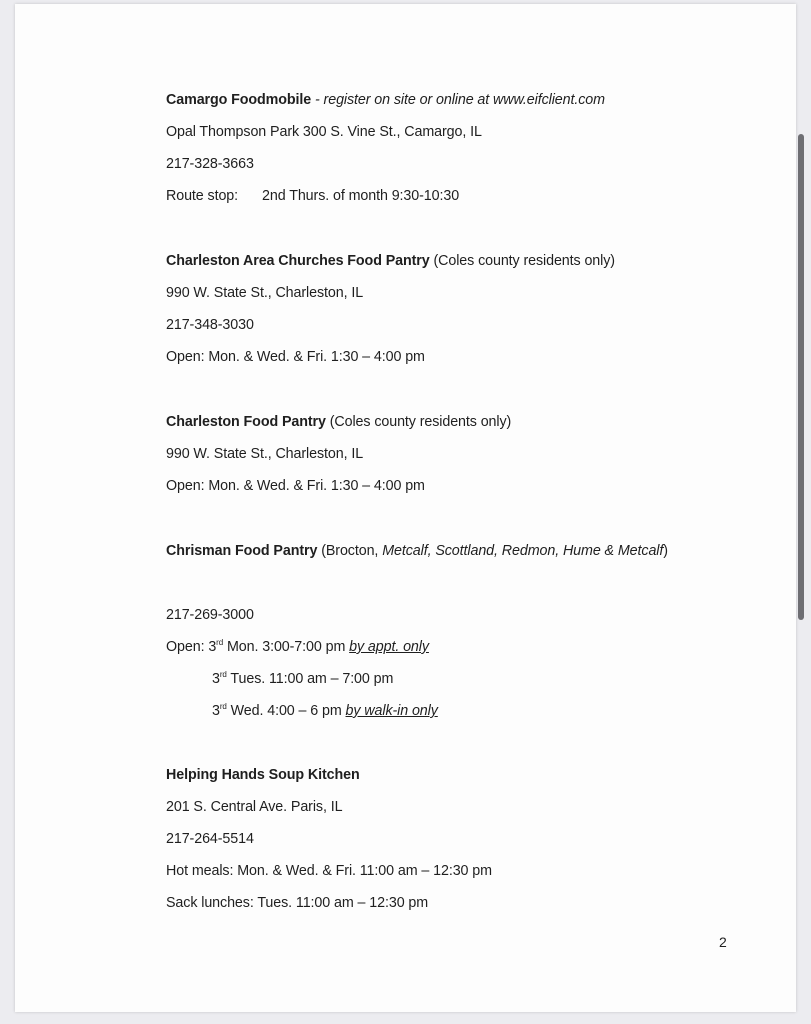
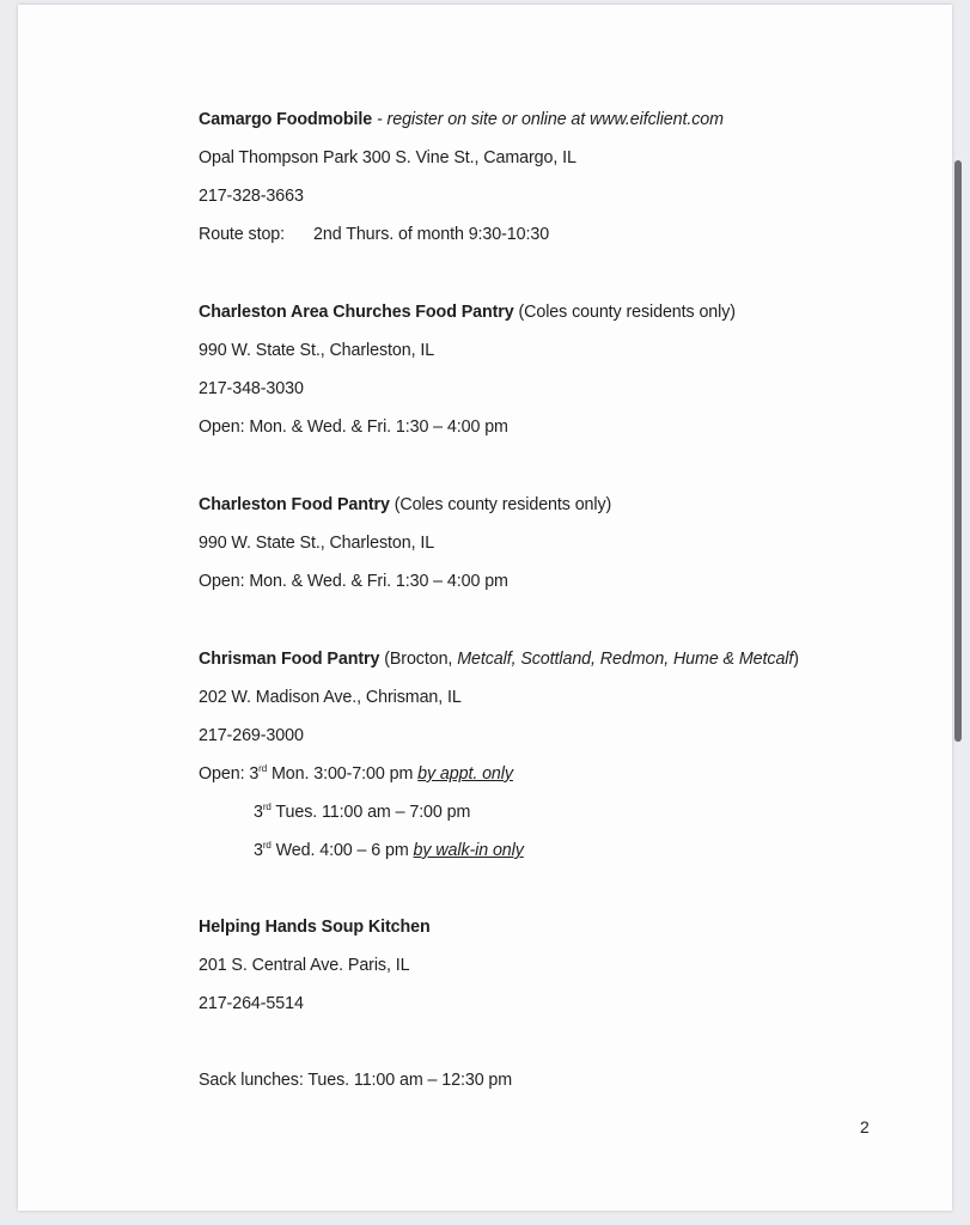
  Camargo Foodmobile - register on site or online at www.eifclient.com
  Opal Thompson Park 300 S. Vine St., Camargo, IL
  217-328-3663
  Route stop: 2nd Thurs. of month 9:30-10:30
  Charleston Area Churches Food Pantry (Coles county residents only)
  990 W. State St., Charleston, IL
  217-348-3030
  Open: Mon. & Wed. & Fri. 1:30 – 4:00 pm
  Charleston Food Pantry (Coles county residents only)
  990 W. State St., Charleston, IL
  Open: Mon. & Wed. & Fri. 1:30 – 4:00 pm
  Chrisman Food Pantry (Brocton, Metcalf, Scottland, Redmon, Hume & Metcalf)
+ 202 W. Madison Ave., Chrisman, IL
  217-269-3000
  Open: 3rd Mon. 3:00-7:00 pm by appt. only
  3rd Tues. 11:00 am – 7:00 pm
  3rd Wed. 4:00 – 6 pm by walk-in only
  Helping Hands Soup Kitchen
  201 S. Central Ave. Paris, IL
  217-264-5514
- Hot meals: Mon. & Wed. & Fri. 11:00 am – 12:30 pm
  Sack lunches: Tues. 11:00 am – 12:30 pm
  2
